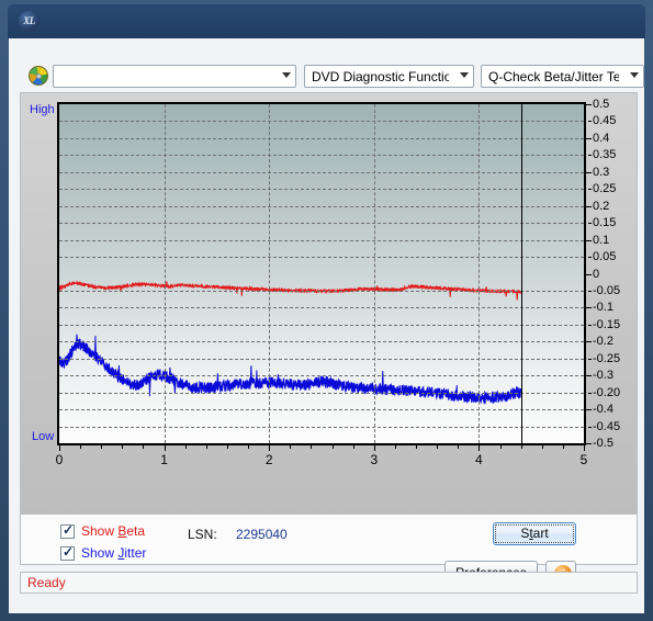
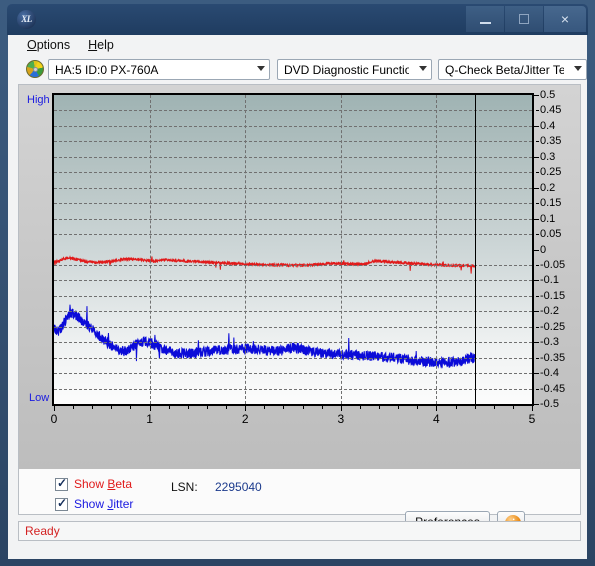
  XL
+ ×
+ Options Help
+ HA:5 ID:0 PX-760A
  DVD Diagnostic Functio
  Q-Check Beta/Jitter Te
  High
  Low
  0.5
  0.45
  0.4
  0.35
  0.3
  0.25
  0.2
  0.15
  0.1
  0.05
  0
  -0.05
  -0.1
  -0.15
  -0.2
  -0.25
  -0.3
- -0.20
+ -0.35
  -0.4
  -0.45
  -0.5
  0
  1
  2
  3
  4
  5
  Show Beta
  Show Jitter
  LSN:
  2295040
- Start
  Ready
